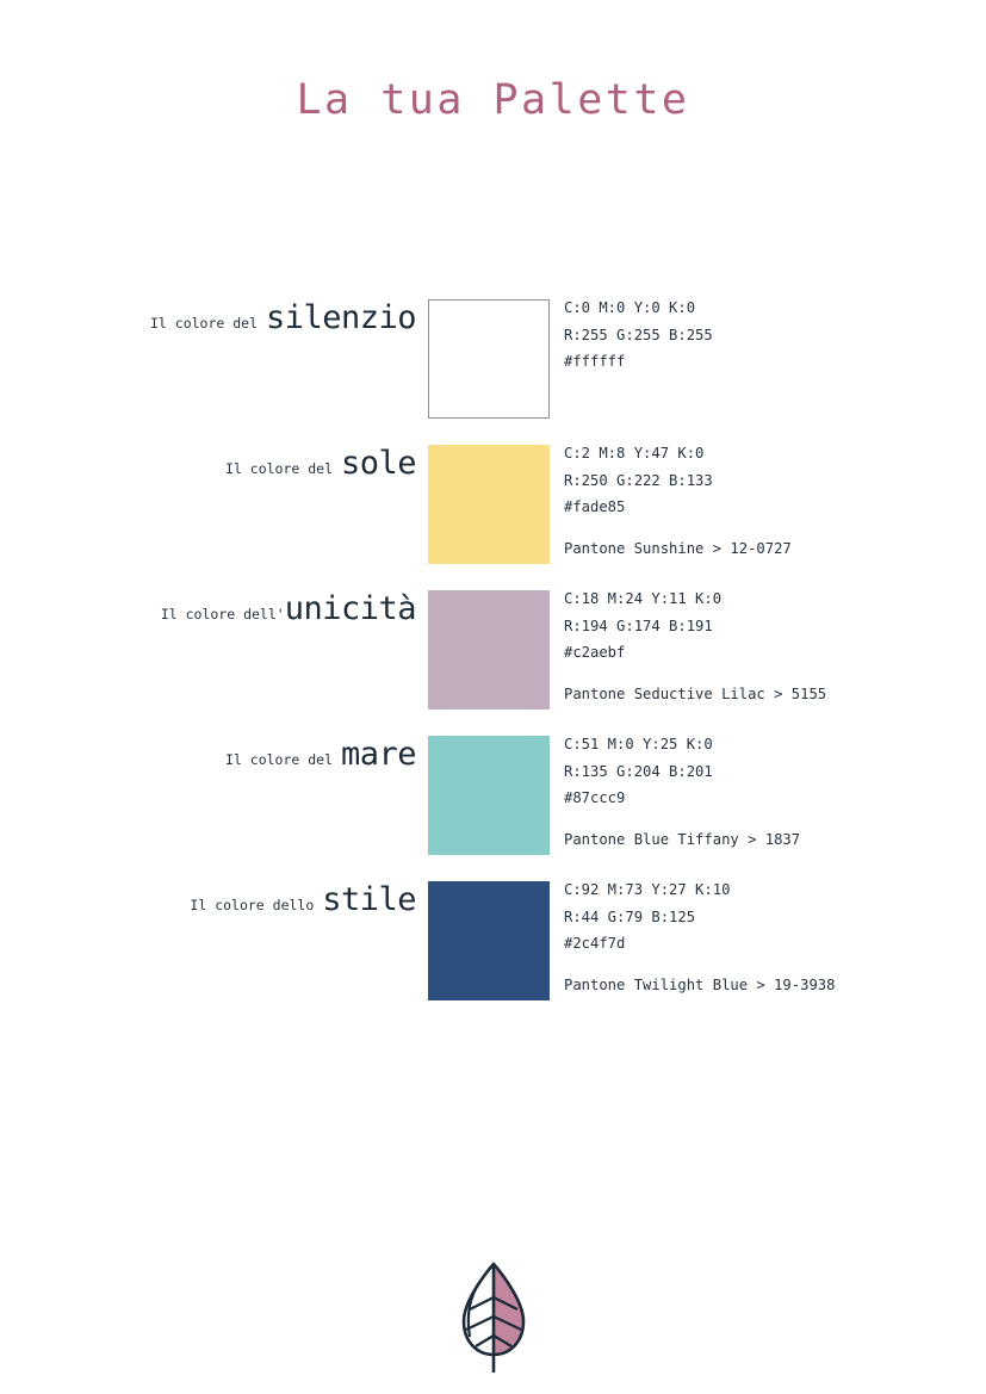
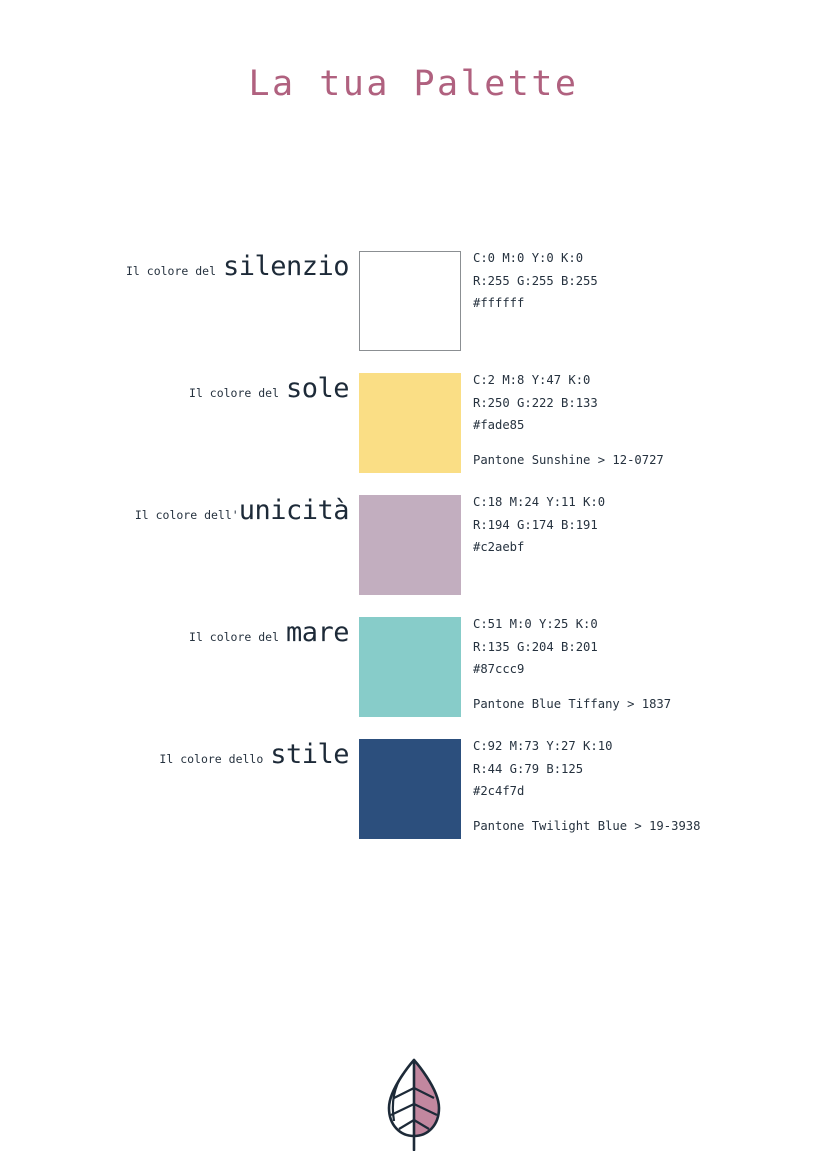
  La tua Palette
  Il colore del silenzio
  C:0 M:0 Y:0 K:0
  R:255 G:255 B:255
  #ffffff
  Il colore del sole
  C:2 M:8 Y:47 K:0
  R:250 G:222 B:133
  #fade85
  Pantone Sunshine > 12-0727
  Il colore dell'unicità
  C:18 M:24 Y:11 K:0
  R:194 G:174 B:191
  #c2aebf
- Pantone Seductive Lilac > 5155
  Il colore del mare
  C:51 M:0 Y:25 K:0
  R:135 G:204 B:201
  #87ccc9
  Pantone Blue Tiffany > 1837
  Il colore dello stile
  C:92 M:73 Y:27 K:10
  R:44 G:79 B:125
  #2c4f7d
  Pantone Twilight Blue > 19-3938
